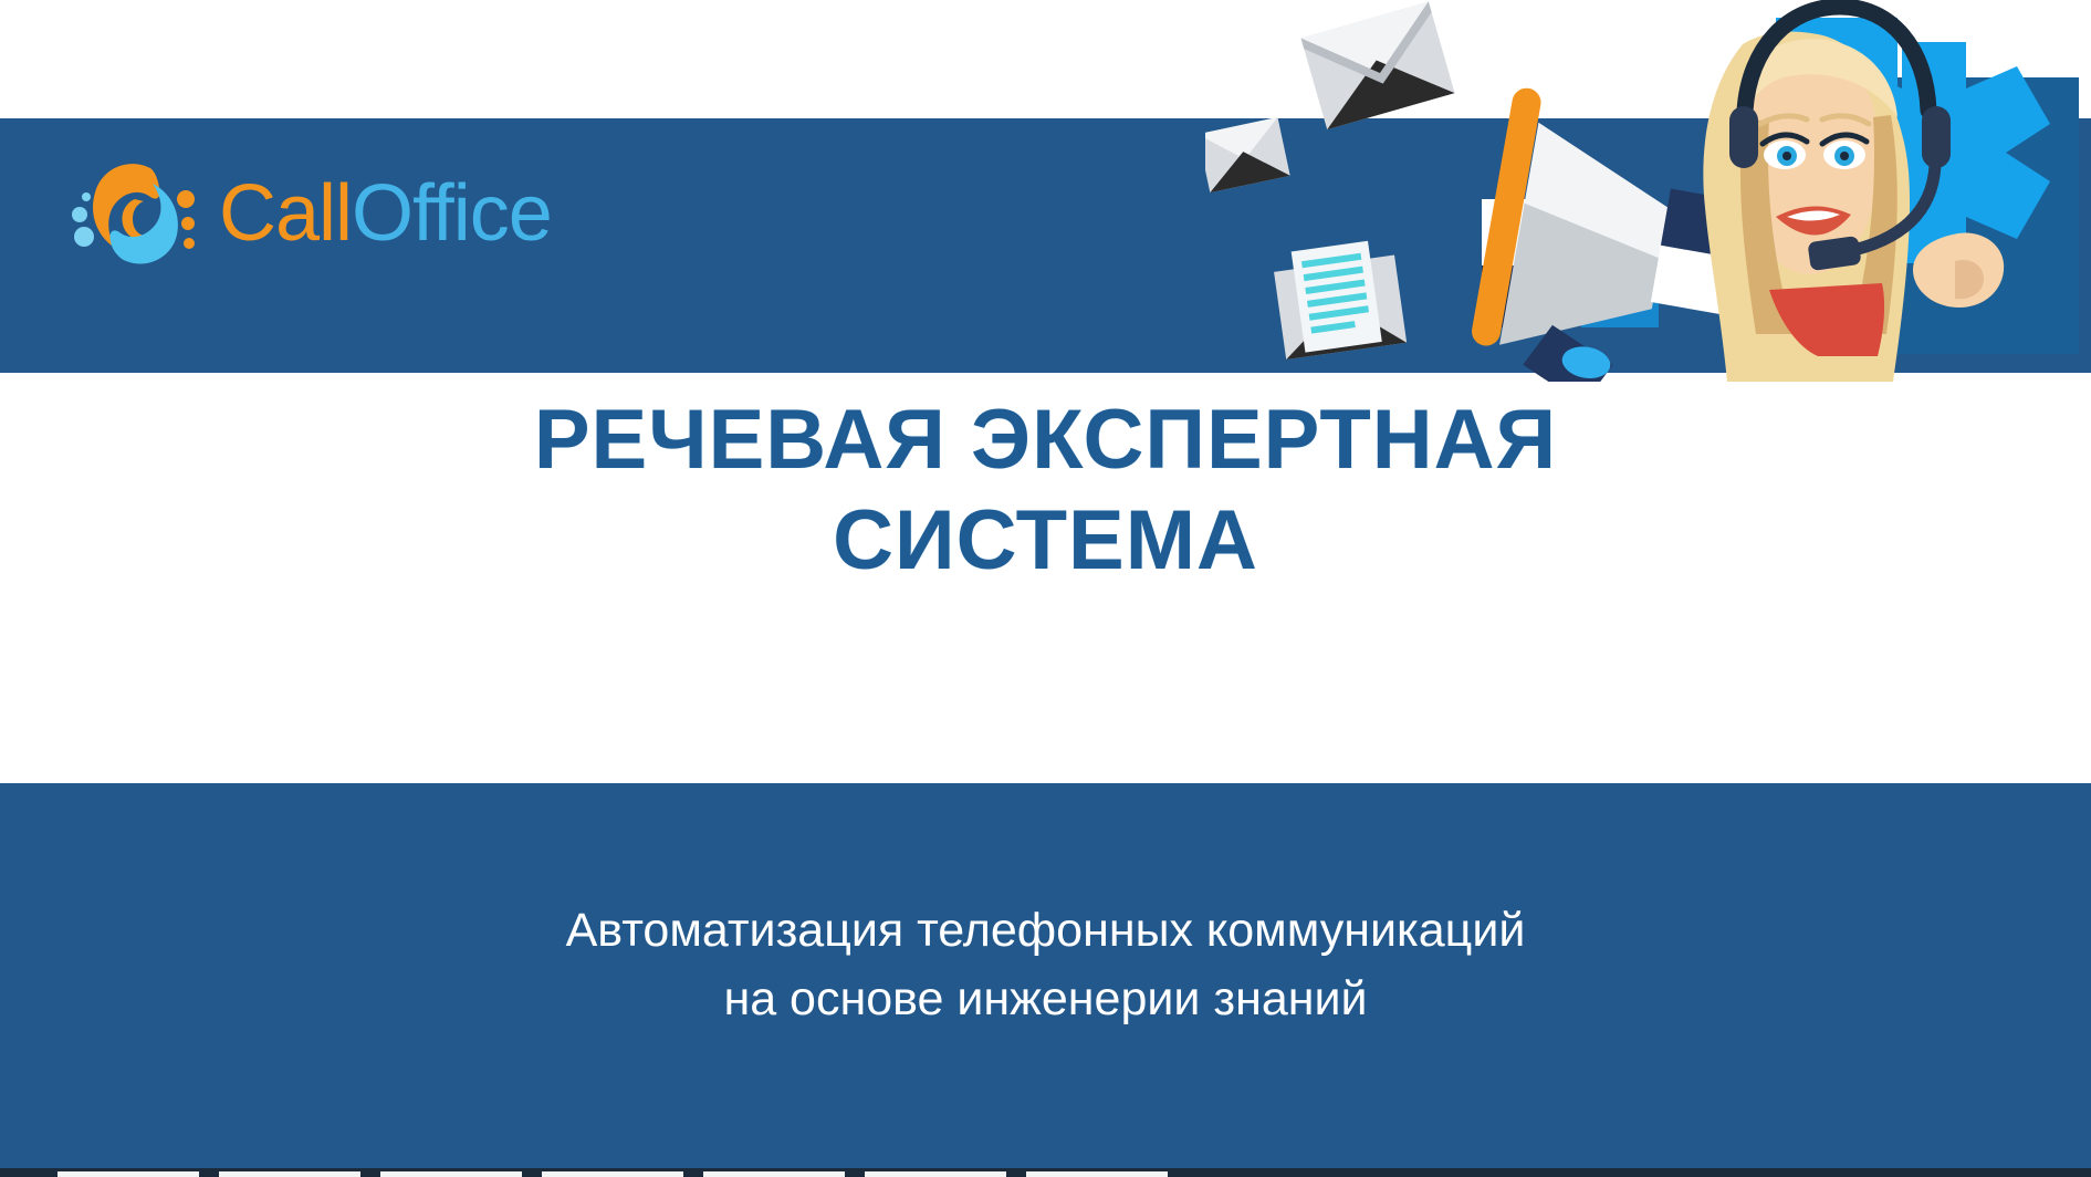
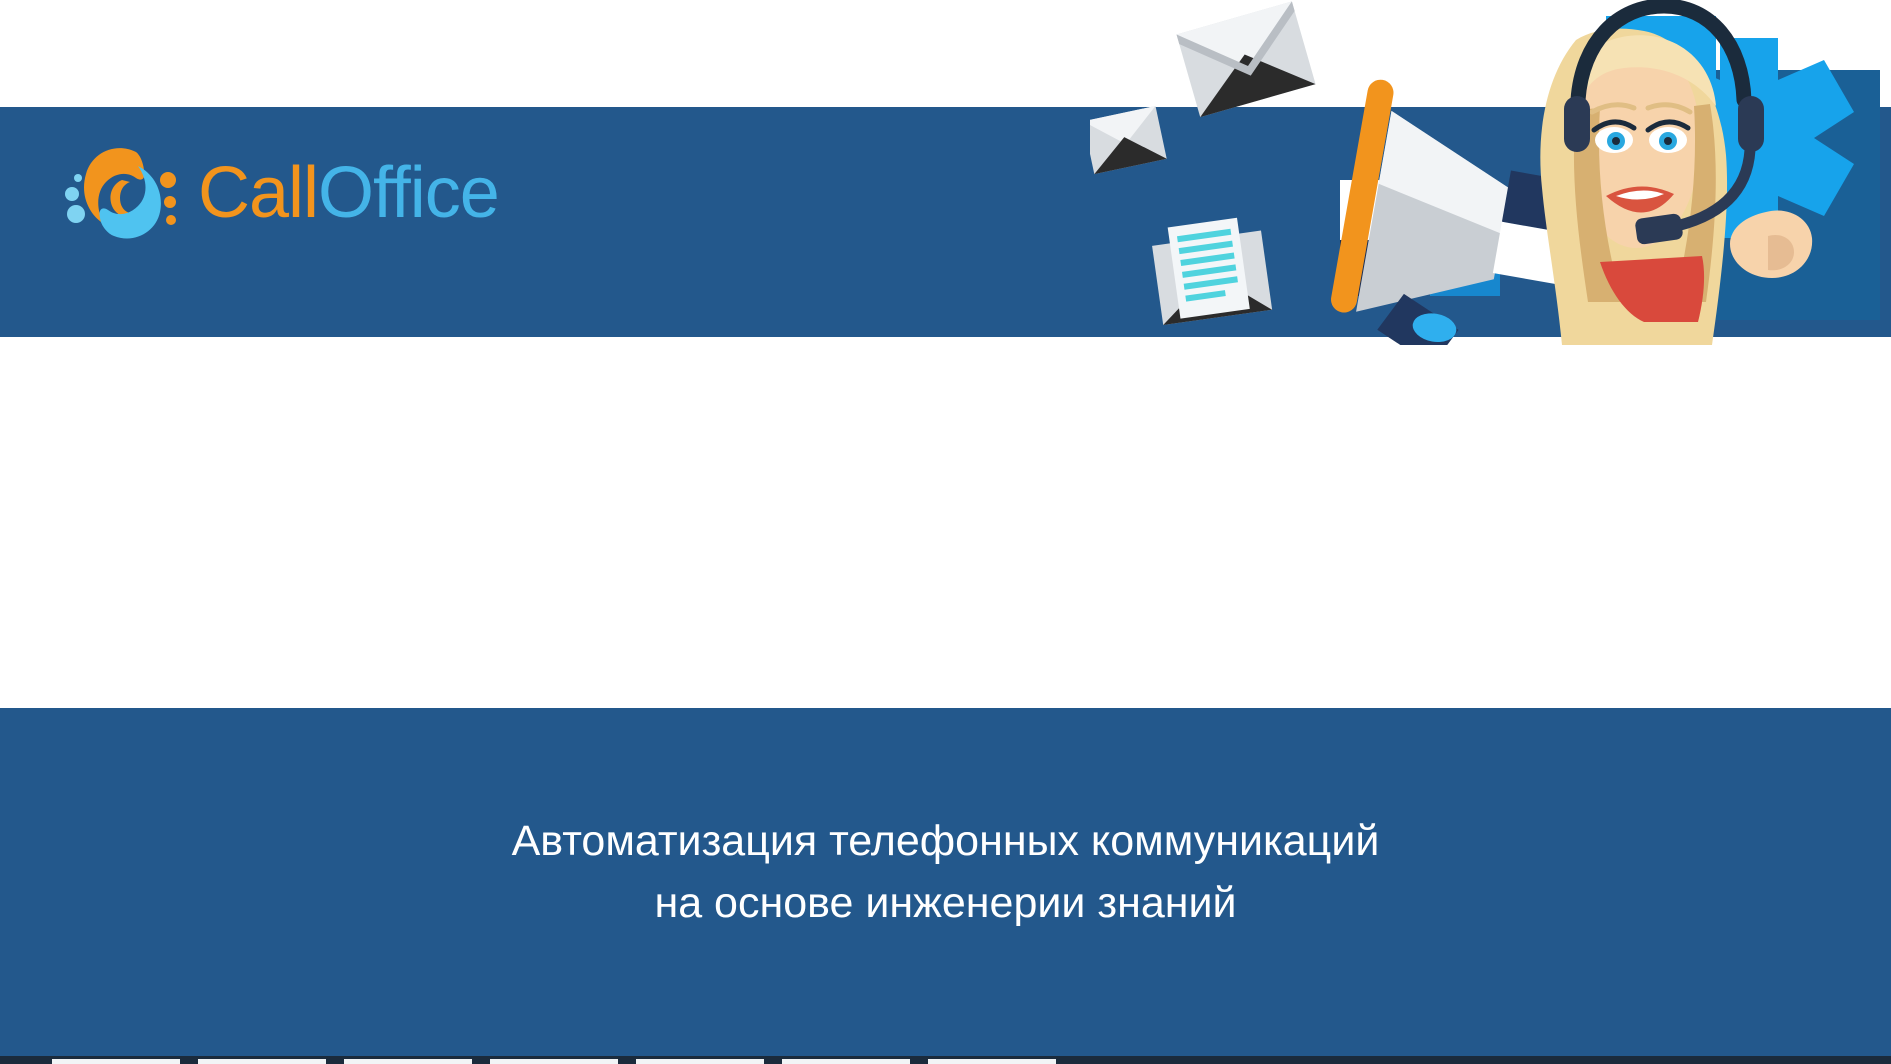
  CallOffice
- РЕЧЕВАЯ ЭКСПЕРТНАЯ
- СИСТЕМА
  Автоматизация телефонных коммуникаций
  на основе инженерии знаний
